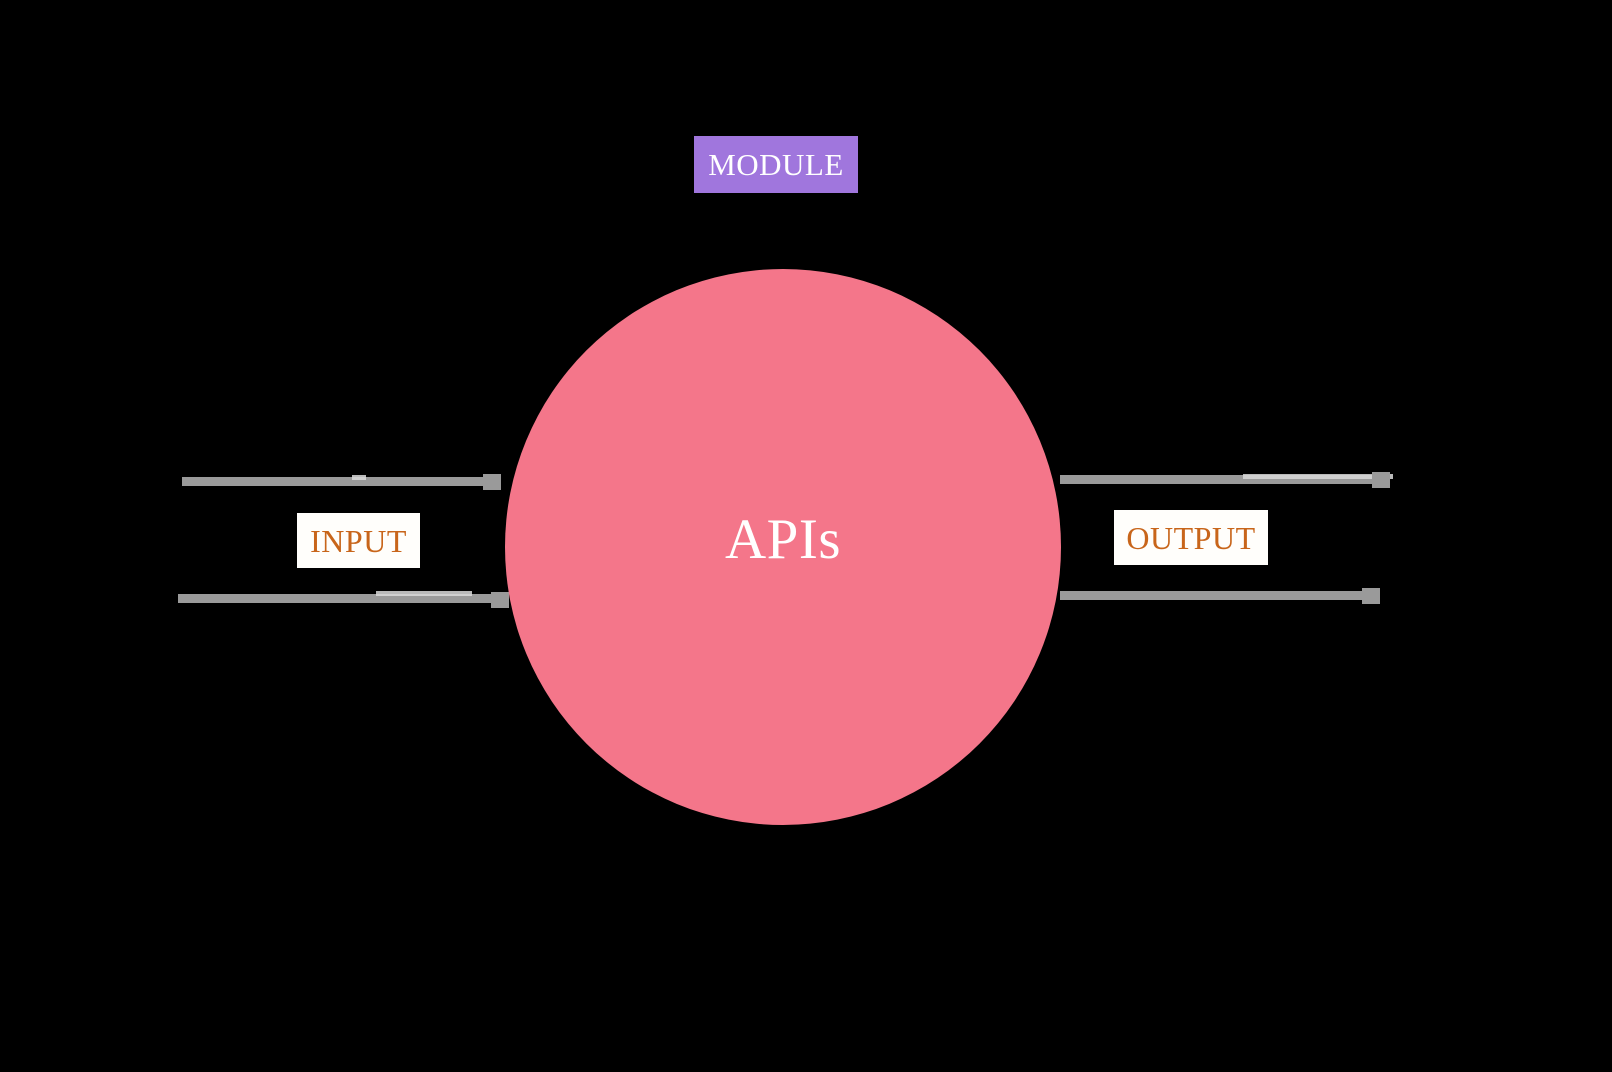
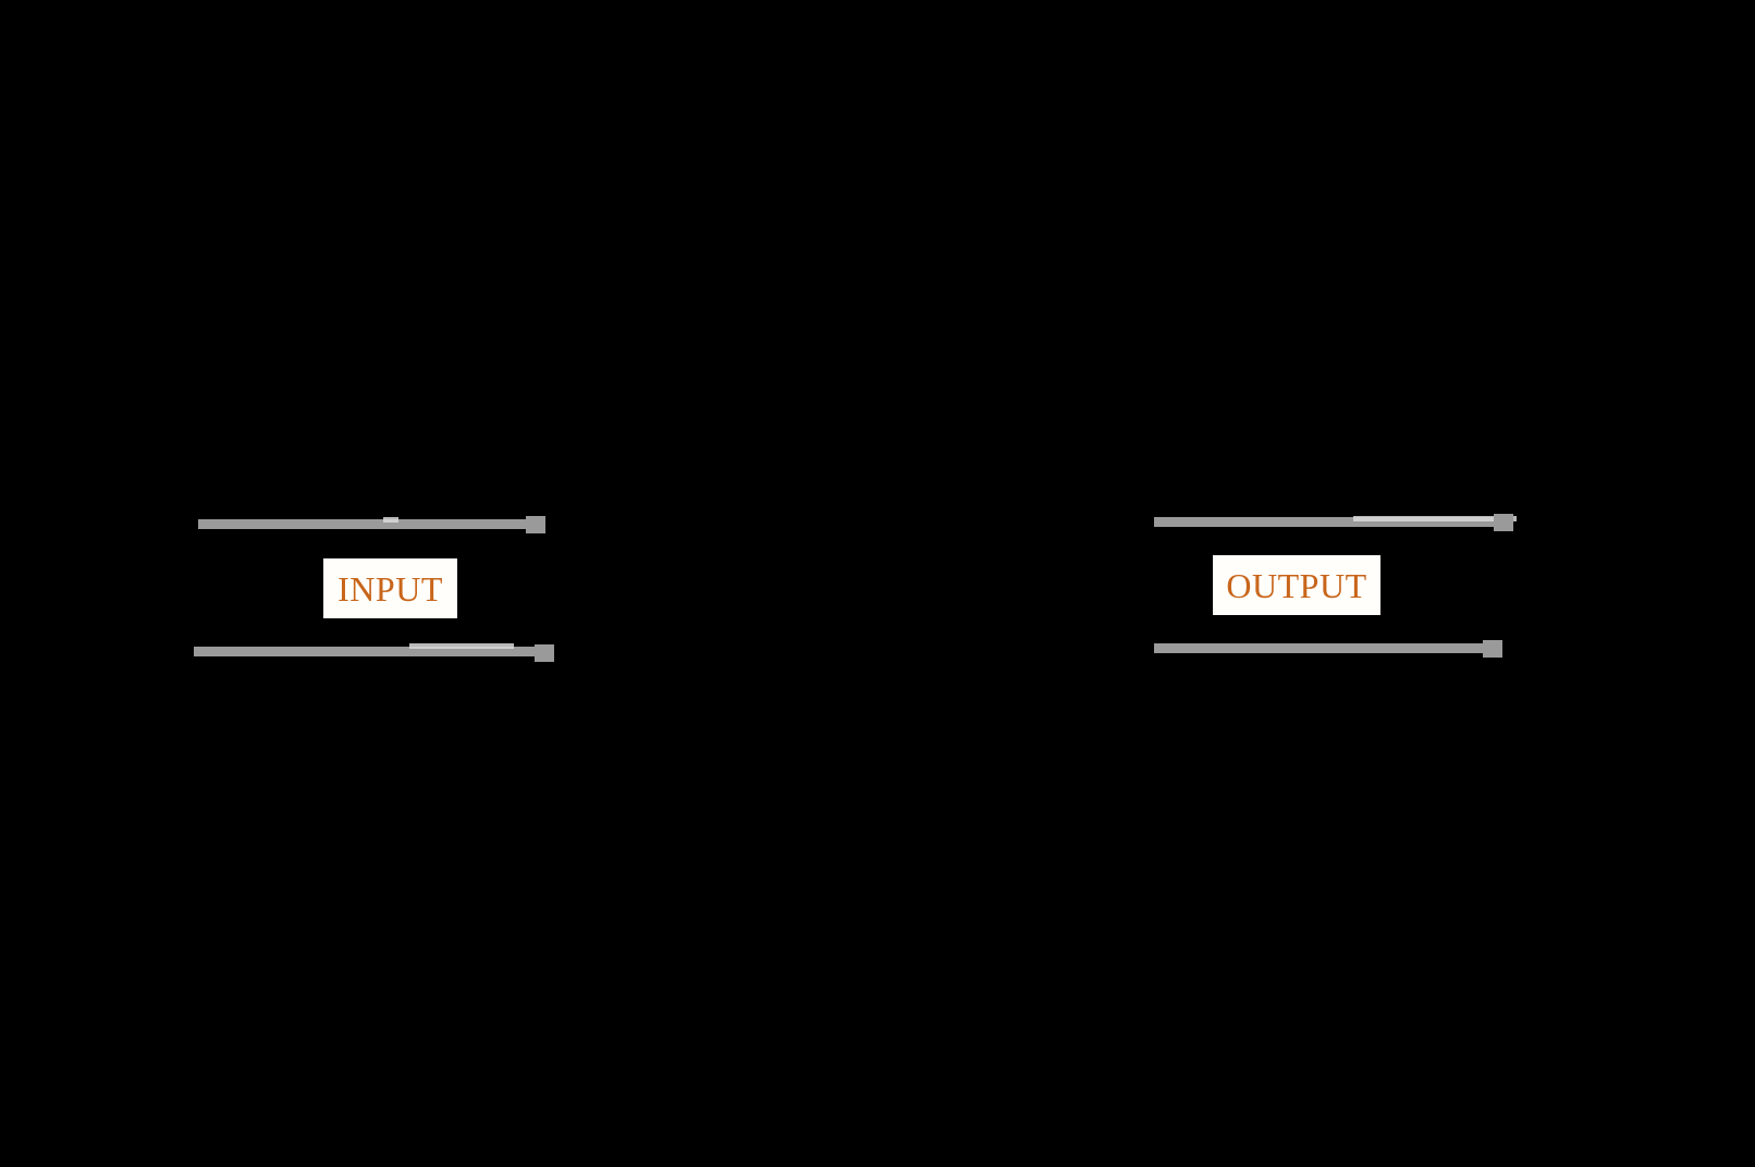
- MODULE
- APIs
  INPUT
  OUTPUT
